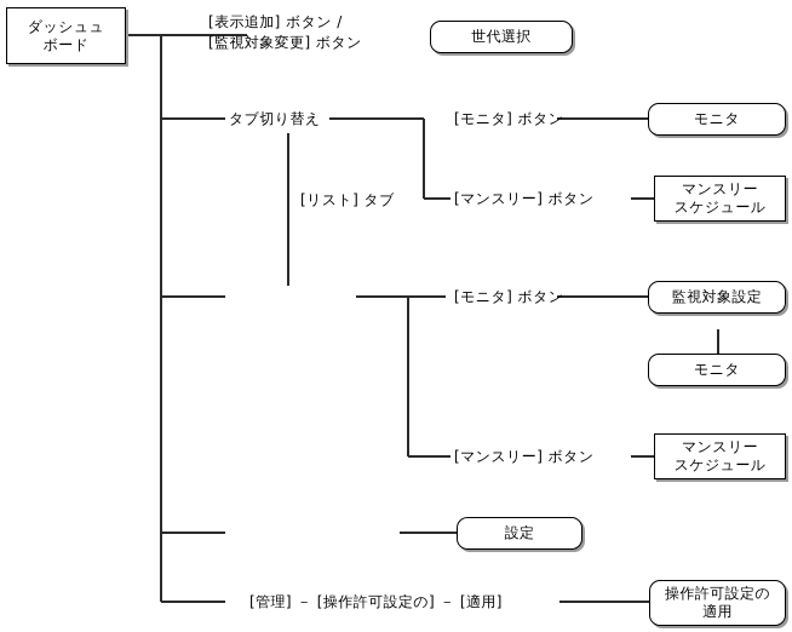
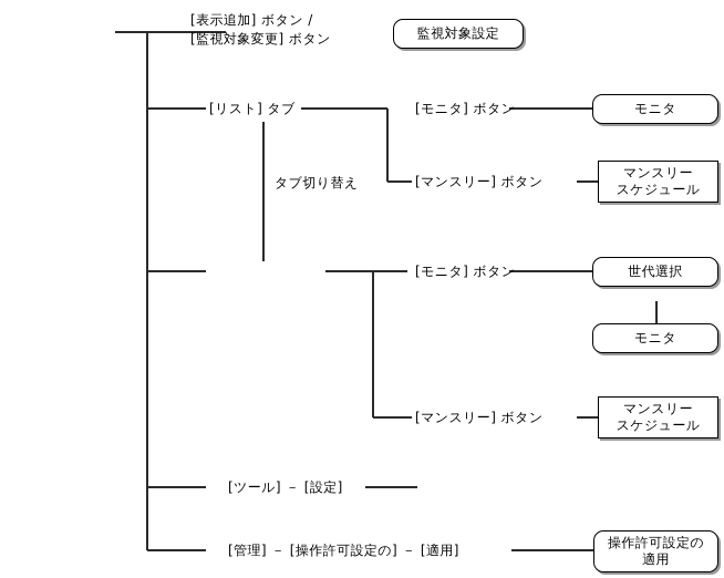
- ダッシュュ
- ボード
  [表示追加] ボタン /
  [監視対象変更] ボタン
- タブ切り替え
+ [リスト] タブ
  [モニタ] ボタン
  [マンスリー] ボタン
- [リスト] タブ
+ タブ切り替え
  [モニタ] ボタン
  [マンスリー] ボタン
+ [ツール] － [設定]
  [管理] － [操作許可設定の] － [適用]
- 世代選択
+ 監視対象設定
  モニタ
  マンスリー
  スケジュール
- 監視対象設定
+ 世代選択
  モニタ
  マンスリー
  スケジュール
- 設定
  操作許可設定の
  適用
